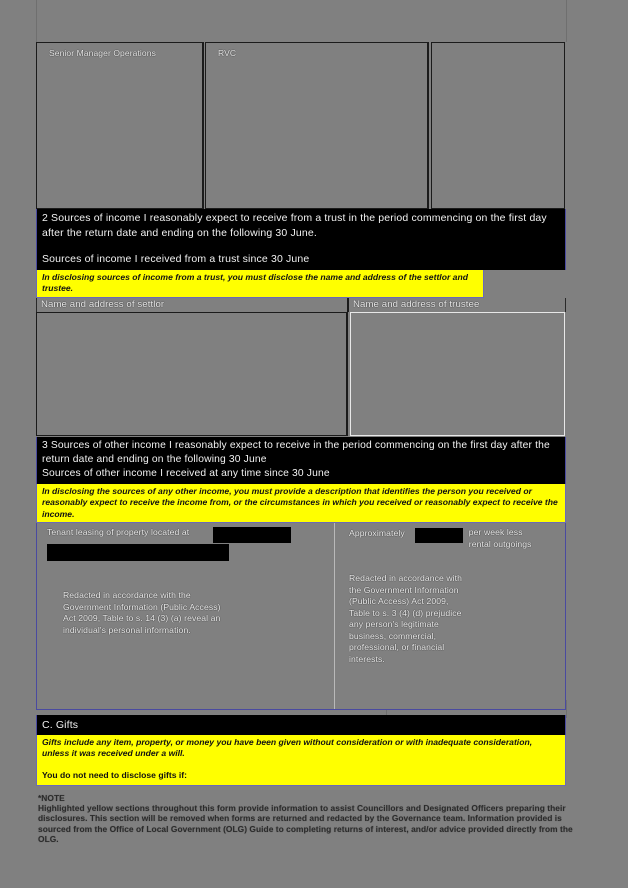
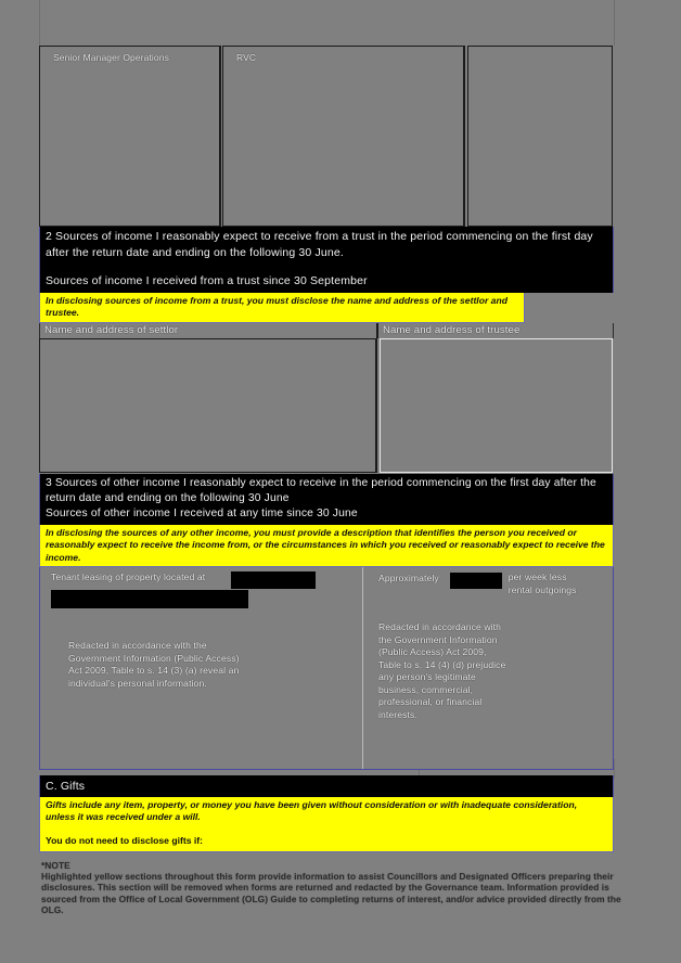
  Senior Manager Operations
  RVC
- 2 Sources of income I reasonably expect to receive from a trust in the period commencing on the first day after the return date and ending on the following 30 June. Sources of income I received from a trust since 30 June
+ 2 Sources of income I reasonably expect to receive from a trust in the period commencing on the first day after the return date and ending on the following 30 June. Sources of income I received from a trust since 30 September
  In disclosing sources of income from a trust, you must disclose the name and address of the settlor and trustee.
  Name and address of settlor
  Name and address of trustee
  3 Sources of other income I reasonably expect to receive in the period commencing on the first day after the return date and ending on the following 30 June
  Sources of other income I received at any time since 30 June
  In disclosing the sources of any other income, you must provide a description that identifies the person you received or reasonably expect to receive the income from, or the circumstances in which you received or reasonably expect to receive the income.
  Tenant leasing of property located at
  Redacted in accordance with the Government Information (Public Access) Act 2009, Table to s. 14 (3) (a) reveal an individual's personal information.
  Approximately
  per week less
  rental outgoings
- Redacted in accordance with the Government Information (Public Access) Act 2009, Table to s. 3 (4) (d) prejudice any person's legitimate business, commercial, professional, or financial interests.
+ Redacted in accordance with the Government Information (Public Access) Act 2009, Table to s. 14 (4) (d) prejudice any person's legitimate business, commercial, professional, or financial interests.
  C. Gifts
  Gifts include any item, property, or money you have been given without consideration or with inadequate consideration, unless it was received under a will.
  You do not need to disclose gifts if:
  *NOTE
  Highlighted yellow sections throughout this form provide information to assist Councillors and Designated Officers preparing their disclosures. This section will be removed when forms are returned and redacted by the Governance team. Information provided is sourced from the Office of Local Government (OLG) Guide to completing returns of interest, and/or advice provided directly from the OLG.
